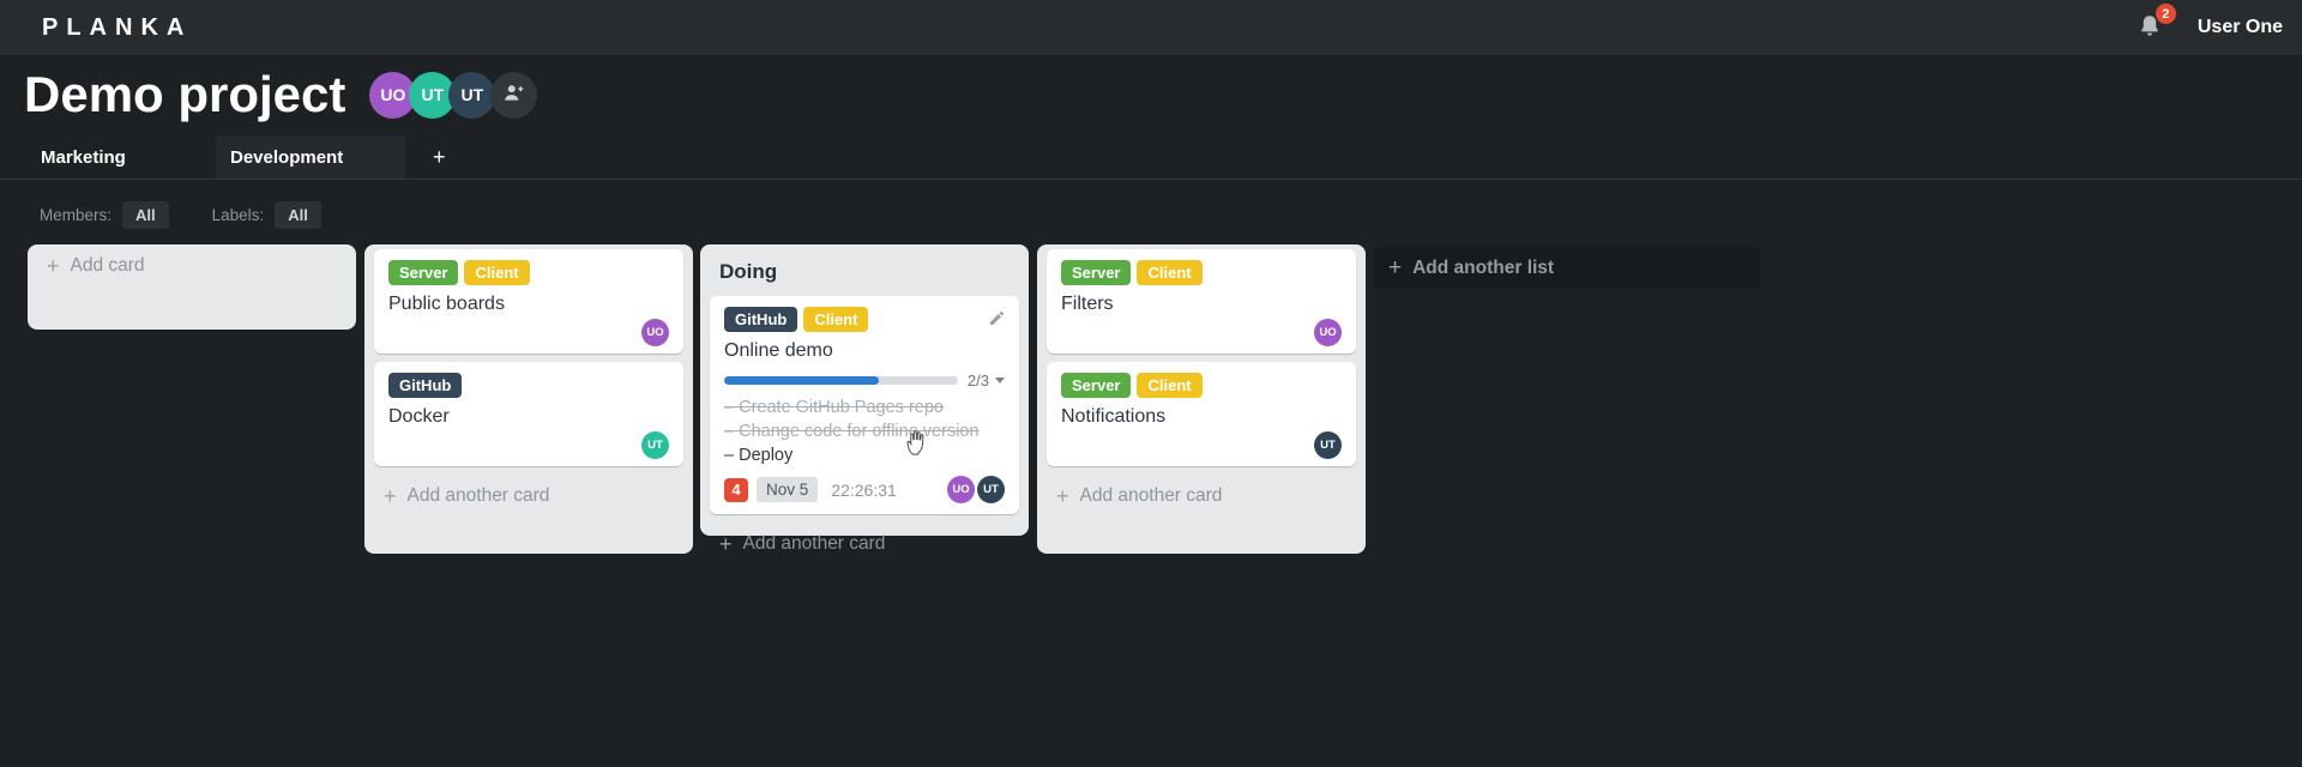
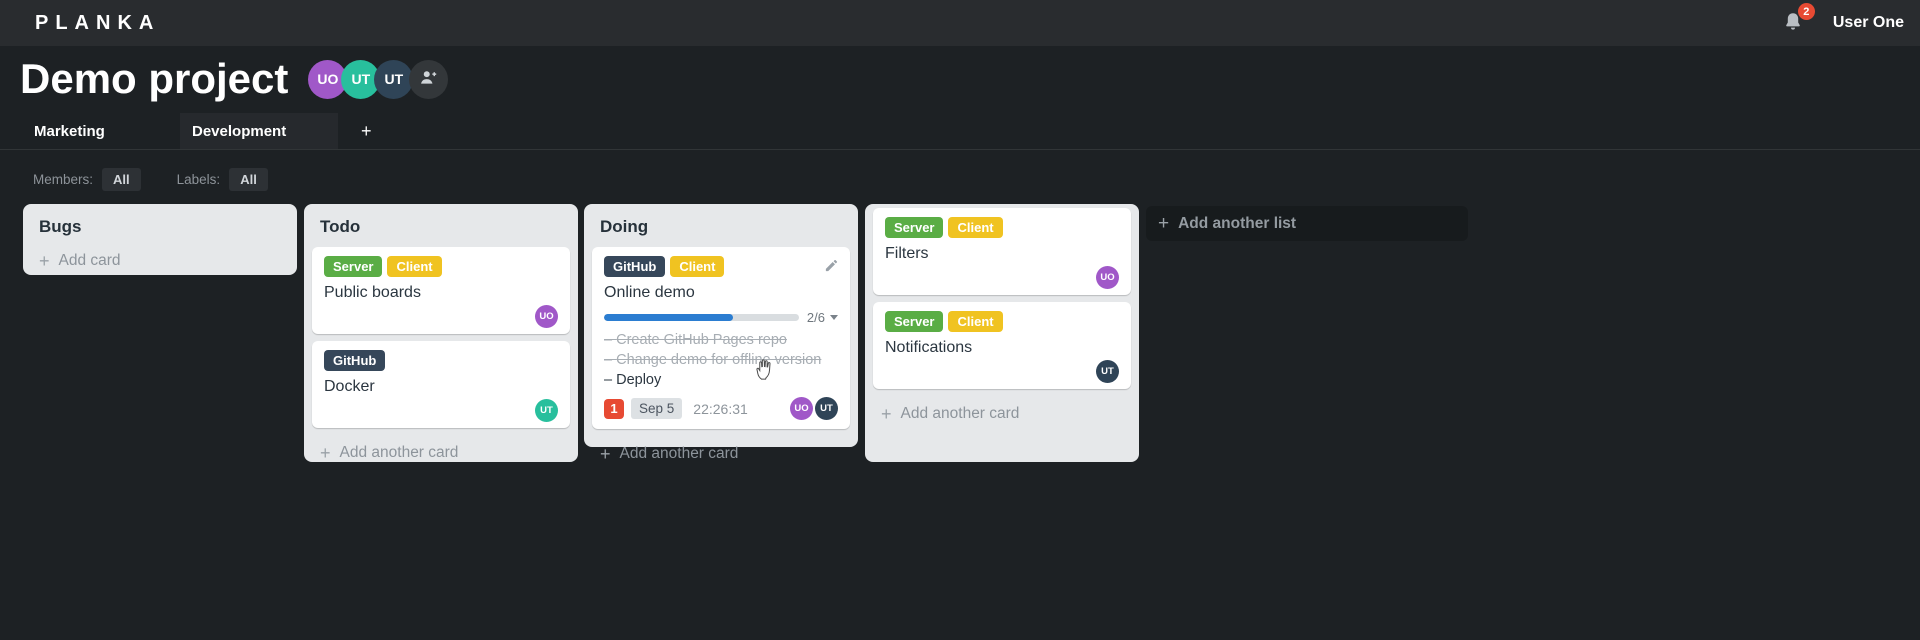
  PLANKA
  2
  User One
  Demo project
  UO
  UT
  UT
  Marketing
  Development
  +
  Members:
  All
  Labels:
  All
+ Bugs
  +
  Add card
+ Todo
  Server
  Client
  Public boards
  UO
  GitHub
  Docker
  UT
  +
  Add another card
  Doing
  GitHub
  Client
  Online demo
- 2/3
+ 2/6
  Create GitHub Pages repo
- Change code for offline version
+ Change demo for offline version
  Deploy
- 4
+ 1
- Nov 5
+ Sep 5
  22:26:31
  UO
  UT
  +
  Add another card
  Server
  Client
  Filters
  UO
  Server
  Client
  Notifications
  UT
  +
  Add another card
  +
  Add another list
